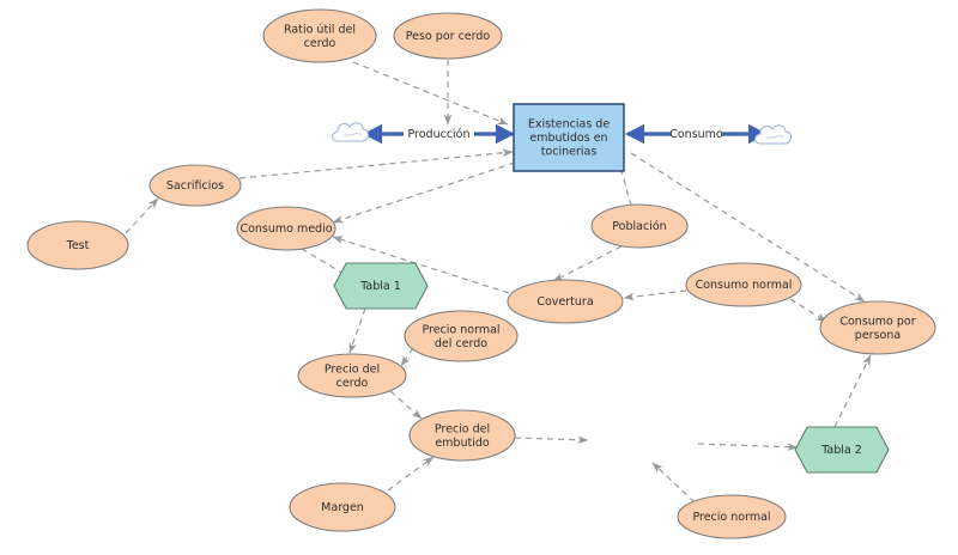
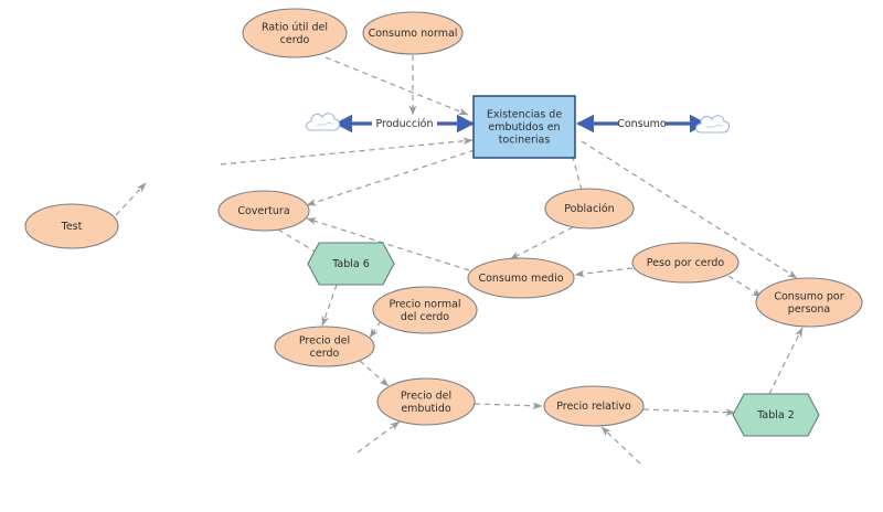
  Ratio útil del cerdo
- Peso por cerdo
+ Consumo normal
  Existencias de embutidos en tocinerias
- Sacrificios
  Test
- Consumo medio
+ Covertura
  Población
- Tabla 1
+ Tabla 6
- Covertura
+ Consumo medio
- Consumo normal
+ Peso por cerdo
  Consumo por persona
  Precio normal del cerdo
  Precio del cerdo
  Precio del embutido
+ Precio relativo
  Tabla 2
- Margen
- Precio normal
  Producción
  Consumo
